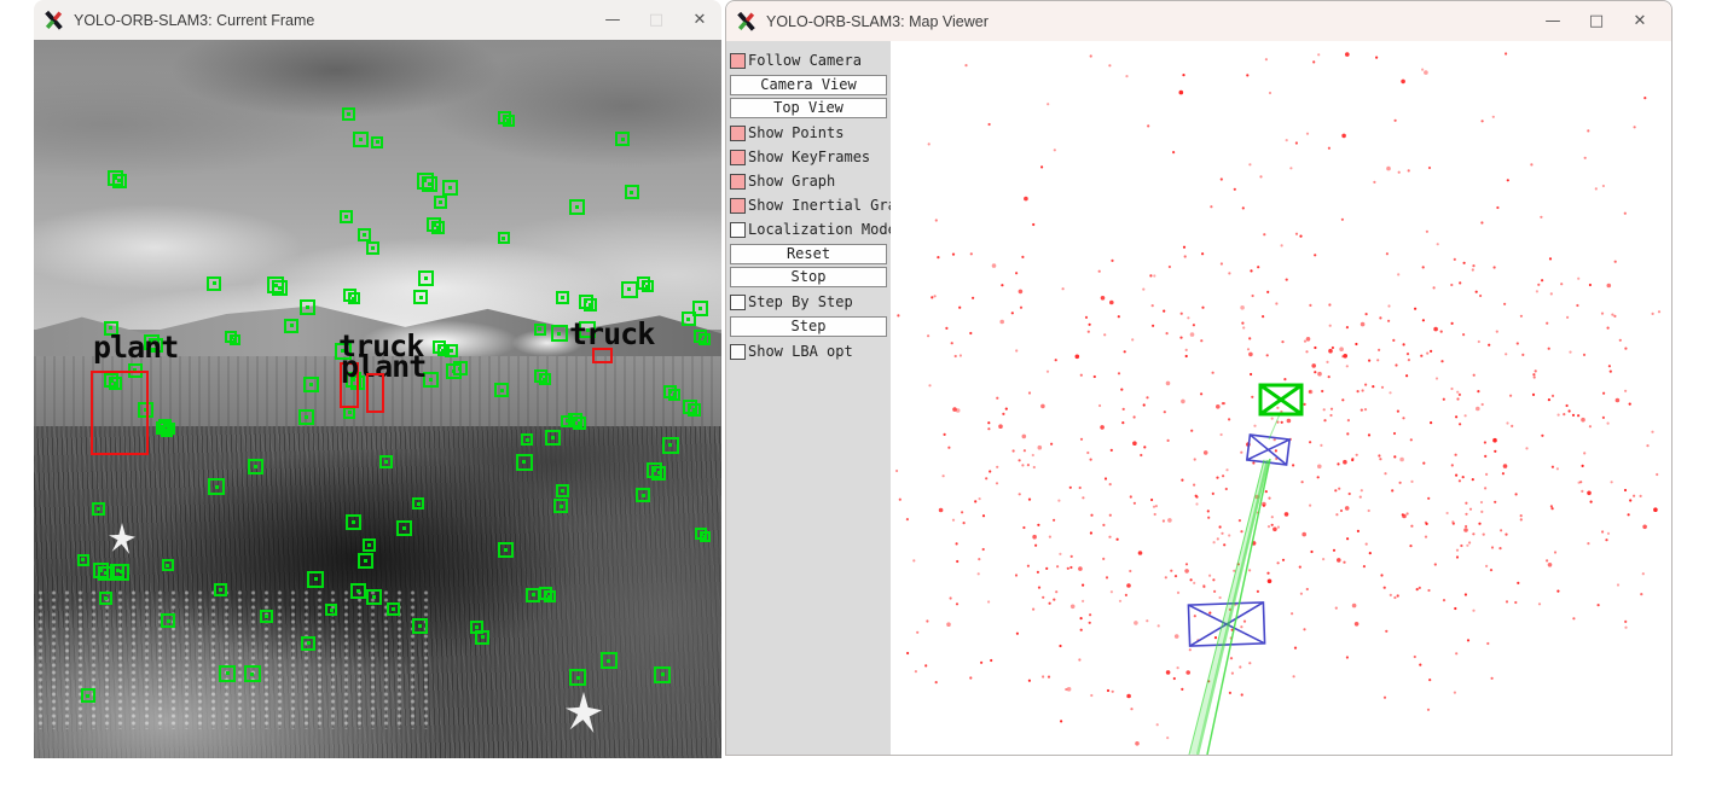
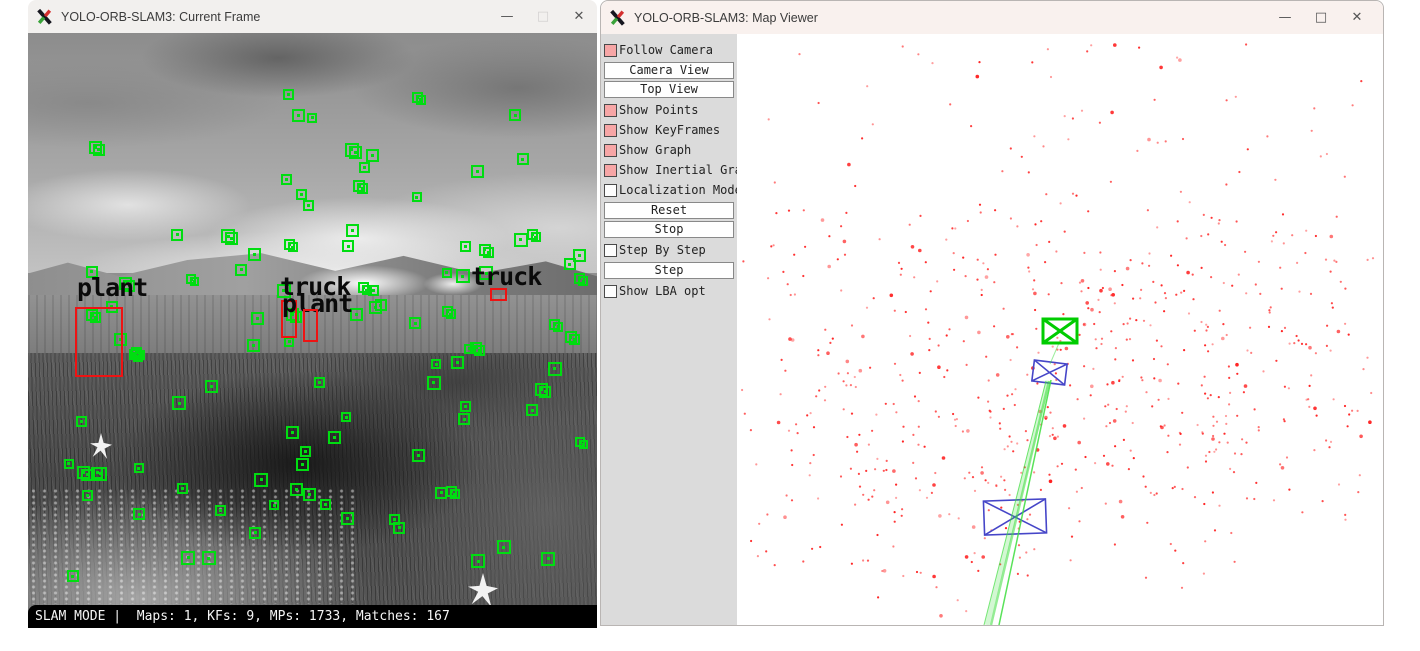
  YOLO-ORB-SLAM3: Current Frame
  —
  □
  ✕
  plant
  truck
  plant
  truck
+ SLAM MODE | Maps: 1, KFs: 9, MPs: 1733, Matches: 167
  YOLO-ORB-SLAM3: Map Viewer
  —
  □
  ✕
  Follow Camera
  Camera View
  Top View
  Show Points
  Show KeyFrames
  Show Graph
  Show Inertial Gr
  Localization Mod
  Reset
  Stop
  Step By Step
  Step
  Show LBA opt
